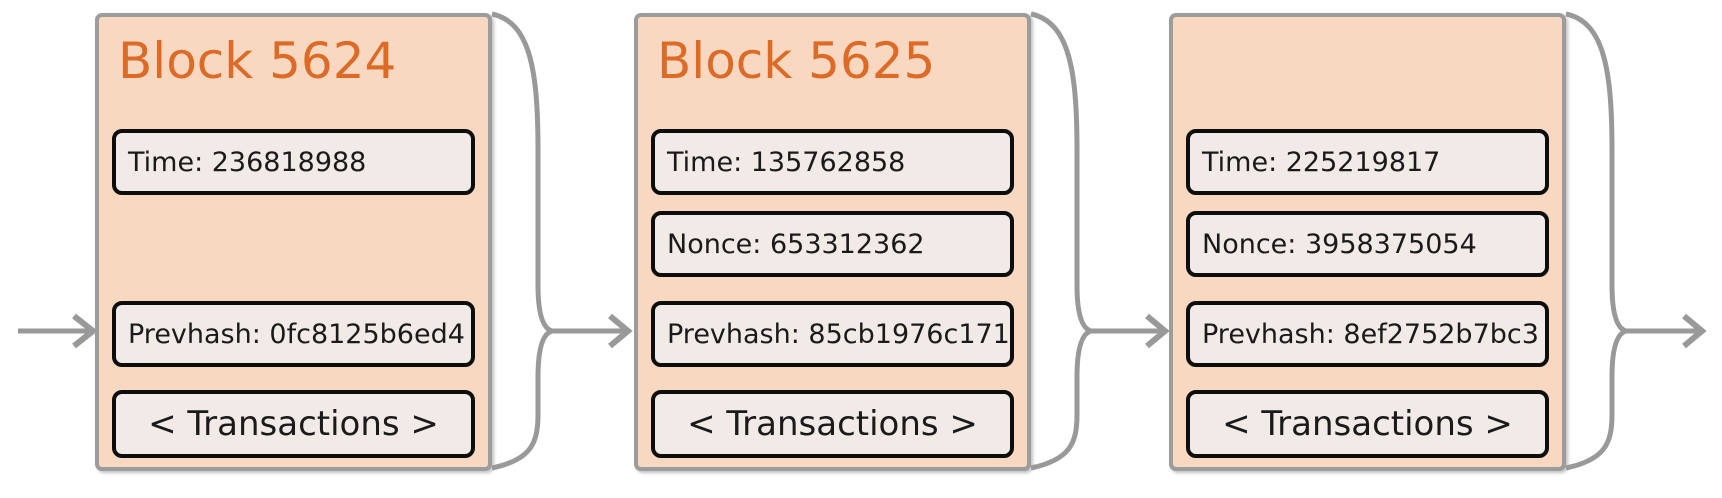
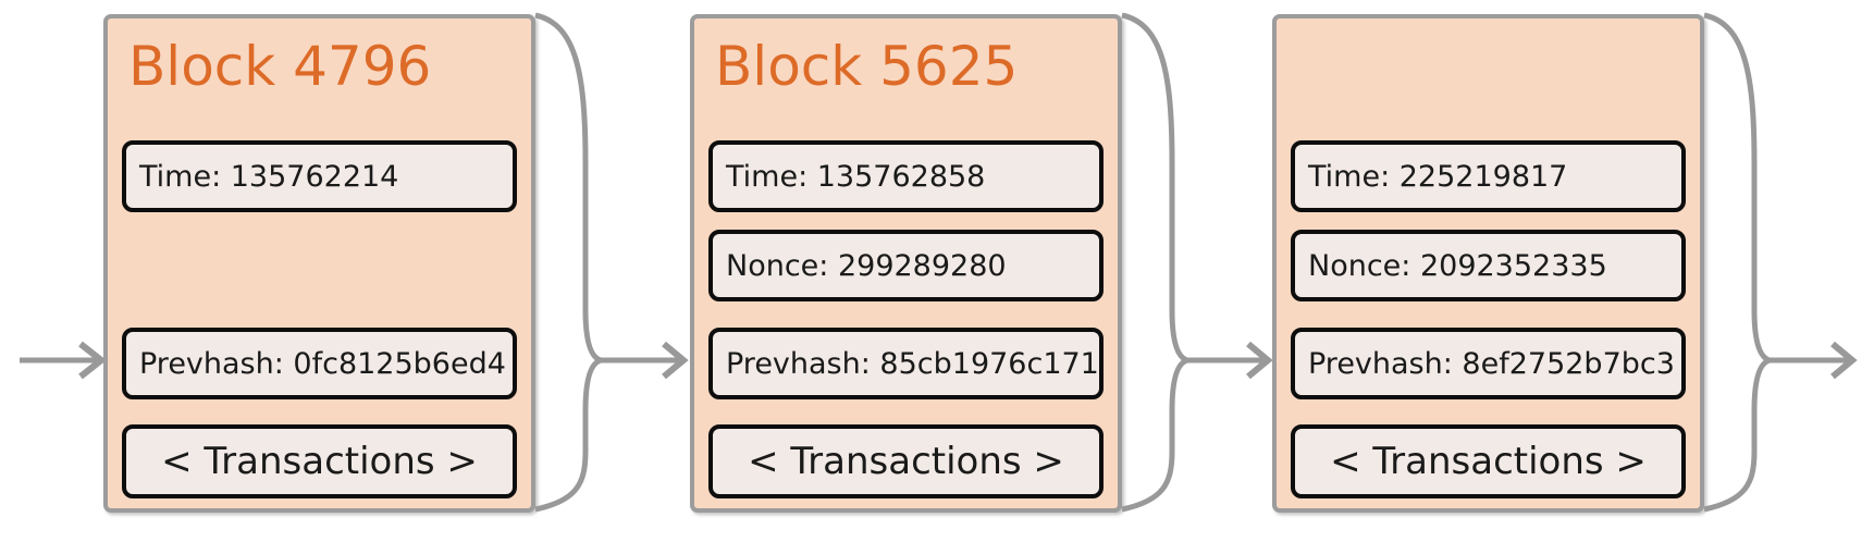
- Block 5624
+ Block 4796
- Time: 236818988
+ Time: 135762214
  Prevhash: 0fc8125b6ed4
  < Transactions >
  Block 5625
  Time: 135762858
- Nonce: 653312362
+ Nonce: 299289280
  Prevhash: 85cb1976c171
  < Transactions >
  Time: 225219817
- Nonce: 3958375054
+ Nonce: 2092352335
  Prevhash: 8ef2752b7bc3
  < Transactions >
